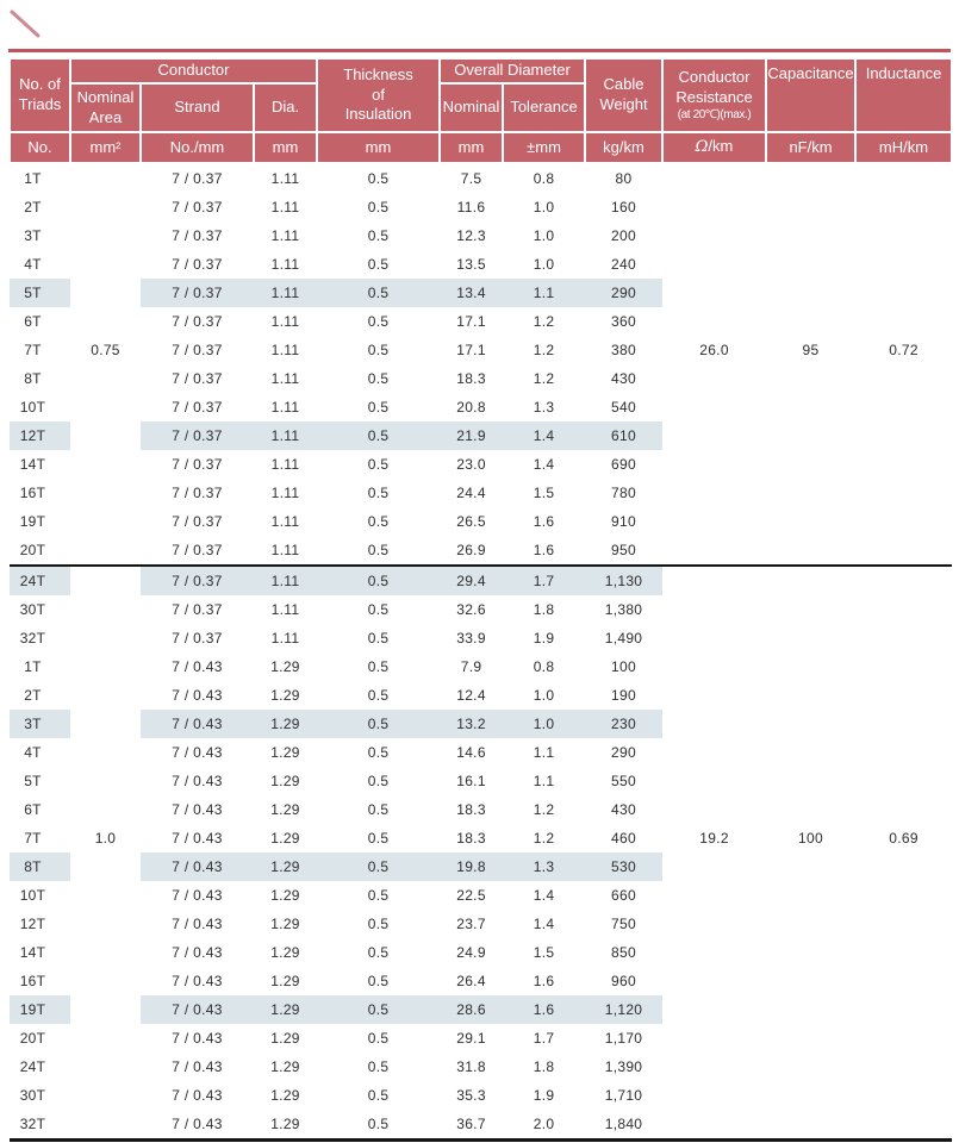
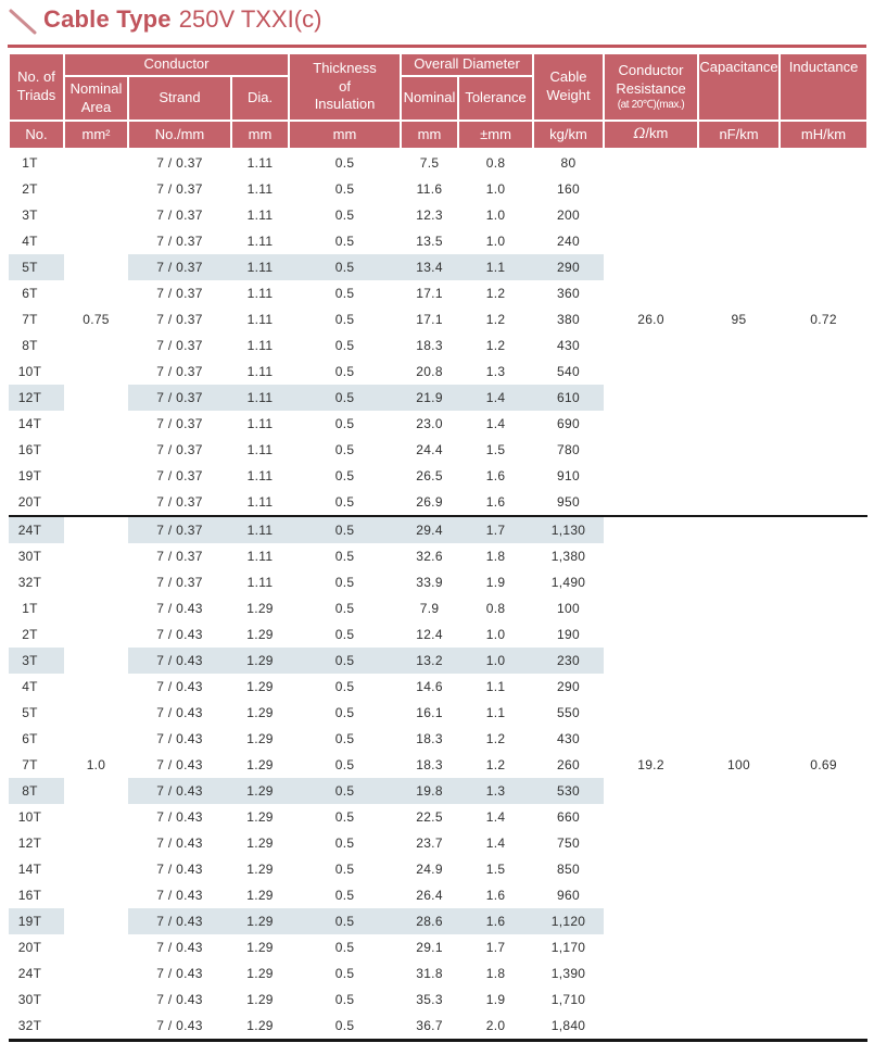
+ Cable Type 250V TXXI(c)
  No. of Triads	Conductor	Thickness of Insulation	Overall Diameter	Cable Weight	Conductor Resistance(at 20℃)(max.)	Capacitance	Inductance
  Nominal Area	Strand	Dia.	Nominal	Tolerance
  No.	mm²	No./mm	mm	mm	mm	±mm	kg/km	Ω/km	nF/km	mH/km
  1T		7 / 0.37	1.11	0.5	7.5	0.8	80
  2T		7 / 0.37	1.11	0.5	11.6	1.0	160
  3T		7 / 0.37	1.11	0.5	12.3	1.0	200
  4T		7 / 0.37	1.11	0.5	13.5	1.0	240
  5T		7 / 0.37	1.11	0.5	13.4	1.1	290
  6T		7 / 0.37	1.11	0.5	17.1	1.2	360
  7T	0.75	7 / 0.37	1.11	0.5	17.1	1.2	380	26.0	95	0.72
  8T		7 / 0.37	1.11	0.5	18.3	1.2	430
  10T		7 / 0.37	1.11	0.5	20.8	1.3	540
  12T		7 / 0.37	1.11	0.5	21.9	1.4	610
  14T		7 / 0.37	1.11	0.5	23.0	1.4	690
  16T		7 / 0.37	1.11	0.5	24.4	1.5	780
  19T		7 / 0.37	1.11	0.5	26.5	1.6	910
  20T		7 / 0.37	1.11	0.5	26.9	1.6	950
  24T		7 / 0.37	1.11	0.5	29.4	1.7	1,130
  30T		7 / 0.37	1.11	0.5	32.6	1.8	1,380
  32T		7 / 0.37	1.11	0.5	33.9	1.9	1,490
  1T		7 / 0.43	1.29	0.5	7.9	0.8	100
  2T		7 / 0.43	1.29	0.5	12.4	1.0	190
  3T		7 / 0.43	1.29	0.5	13.2	1.0	230
  4T		7 / 0.43	1.29	0.5	14.6	1.1	290
  5T		7 / 0.43	1.29	0.5	16.1	1.1	550
  6T		7 / 0.43	1.29	0.5	18.3	1.2	430
- 7T	1.0	7 / 0.43	1.29	0.5	18.3	1.2	460	19.2	100	0.69
+ 7T	1.0	7 / 0.43	1.29	0.5	18.3	1.2	260	19.2	100	0.69
  8T		7 / 0.43	1.29	0.5	19.8	1.3	530
  10T		7 / 0.43	1.29	0.5	22.5	1.4	660
  12T		7 / 0.43	1.29	0.5	23.7	1.4	750
  14T		7 / 0.43	1.29	0.5	24.9	1.5	850
  16T		7 / 0.43	1.29	0.5	26.4	1.6	960
  19T		7 / 0.43	1.29	0.5	28.6	1.6	1,120
  20T		7 / 0.43	1.29	0.5	29.1	1.7	1,170
  24T		7 / 0.43	1.29	0.5	31.8	1.8	1,390
  30T		7 / 0.43	1.29	0.5	35.3	1.9	1,710
  32T		7 / 0.43	1.29	0.5	36.7	2.0	1,840
